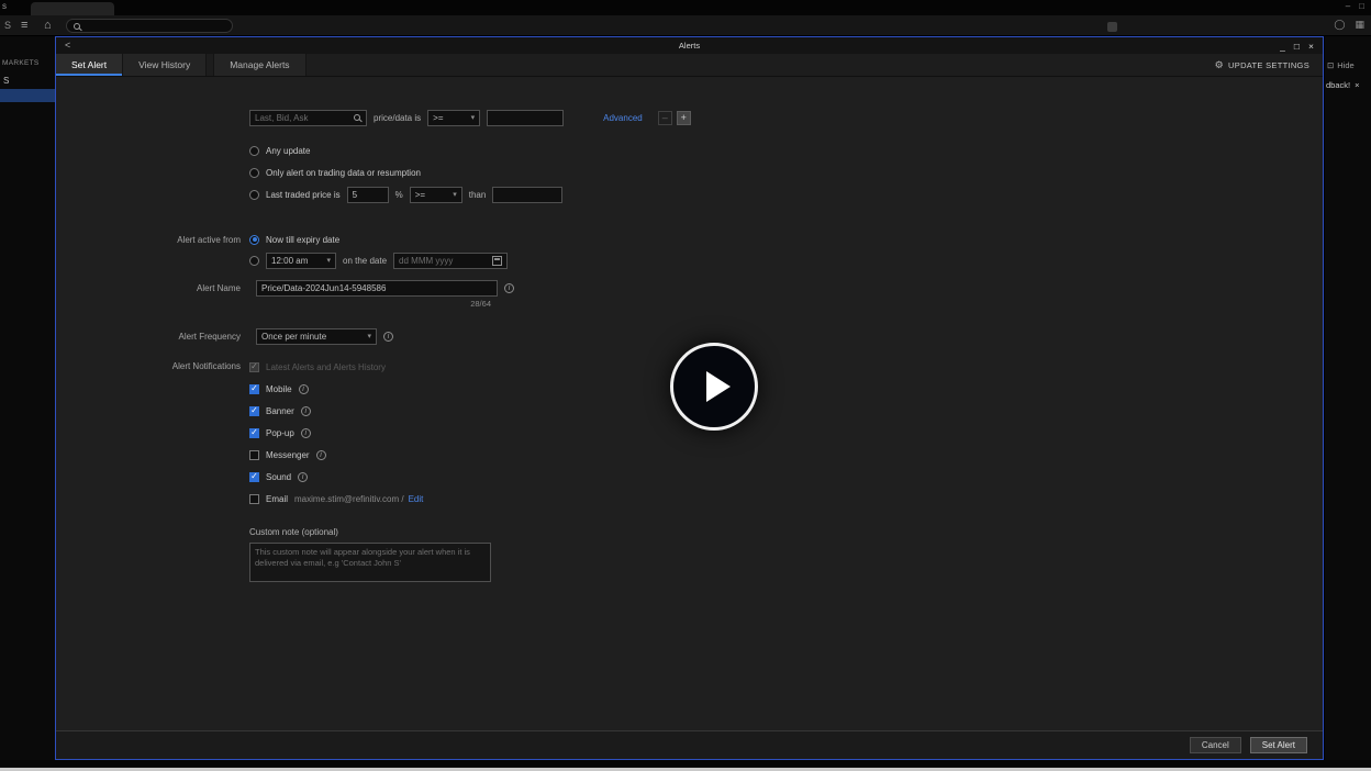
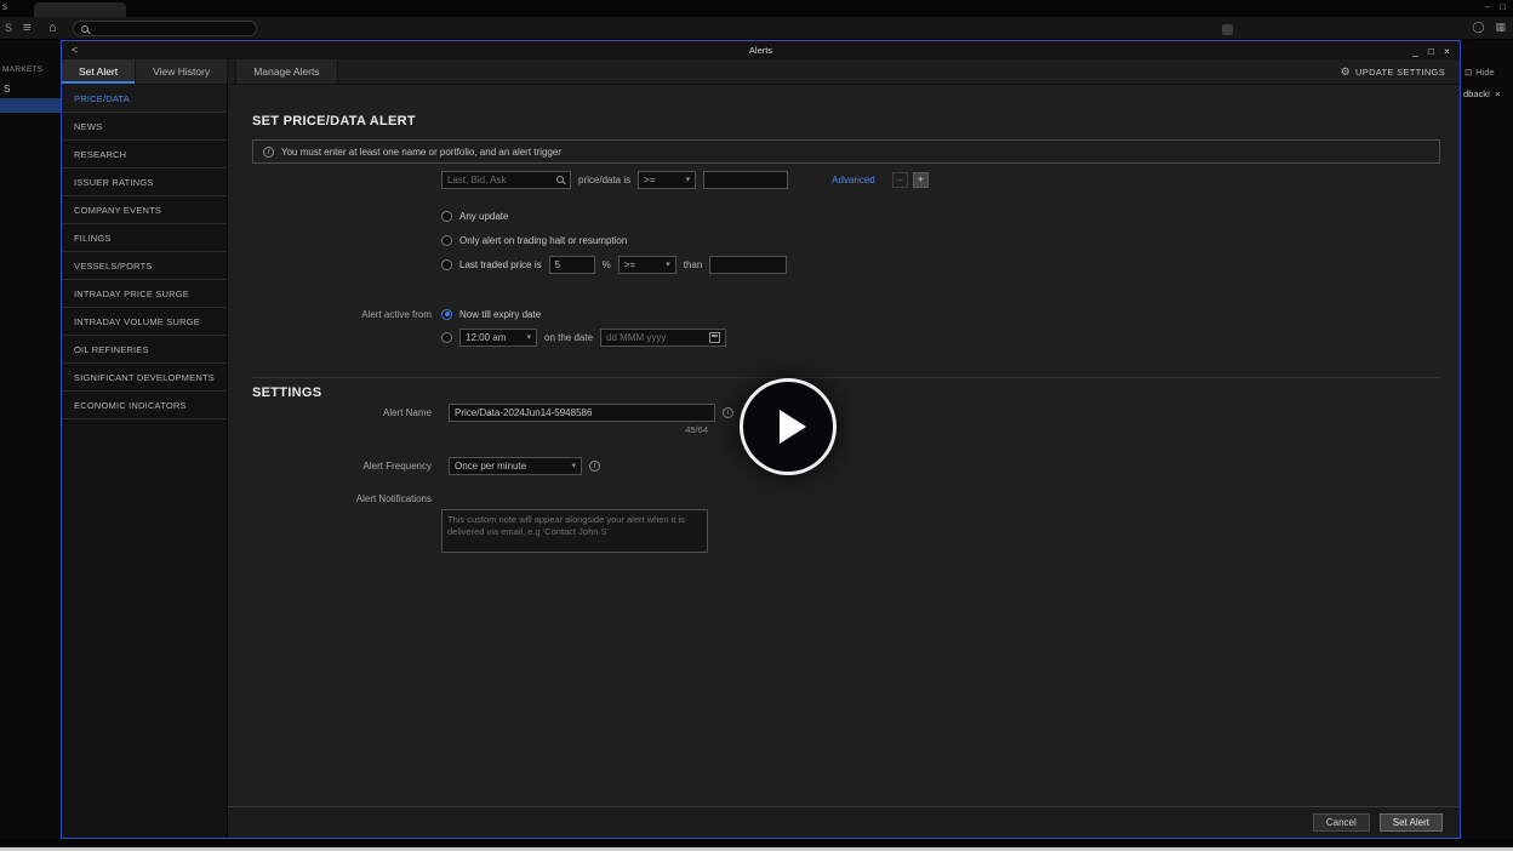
  s
  –
  □
  S
  ≡
  ⌂
  ◯
  ▦
  S
  ⊡
  Hide
  dback!
  ×
  <
  Alerts
  _
  □
  ×
  Set Alert
  View History
  Manage Alerts
  ⚙
  UPDATE SETTINGS
+ PRICE/DATA
+ NEWS
+ RESEARCH
+ ISSUER RATINGS
+ COMPANY EVENTS
+ FILINGS
+ VESSELS/PORTS
+ INTRADAY PRICE SURGE
+ INTRADAY VOLUME SURGE
+ OIL REFINERIES
+ SIGNIFICANT DEVELOPMENTS
+ ECONOMIC INDICATORS
+ SET PRICE/DATA ALERT
+ You must enter at least one name or portfolio, and an alert trigger
  Last, Bid, Ask
  price/data is
  >=
  Advanced
  –
  +
  Any update
- Only alert on trading data or resumption
+ Only alert on trading halt or resumption
  Last traded price is
  5
  %
  >=
  than
  Alert active from
  Now till expiry date
  12:00 am
  on the date
  dd MMM yyyy
+ SETTINGS
  Alert Name
  Price/Data-2024Jun14-5948586
- 28/64
+ 45/64
  Alert Frequency
  Once per minute
  Alert Notifications
- Latest Alerts and Alerts History
- Mobile
- Banner
- Pop-up
- Messenger
- Sound
- Email
- maxime.stim@refinitiv.com /
- Edit
- Custom note (optional)
  Cancel
  Set Alert
